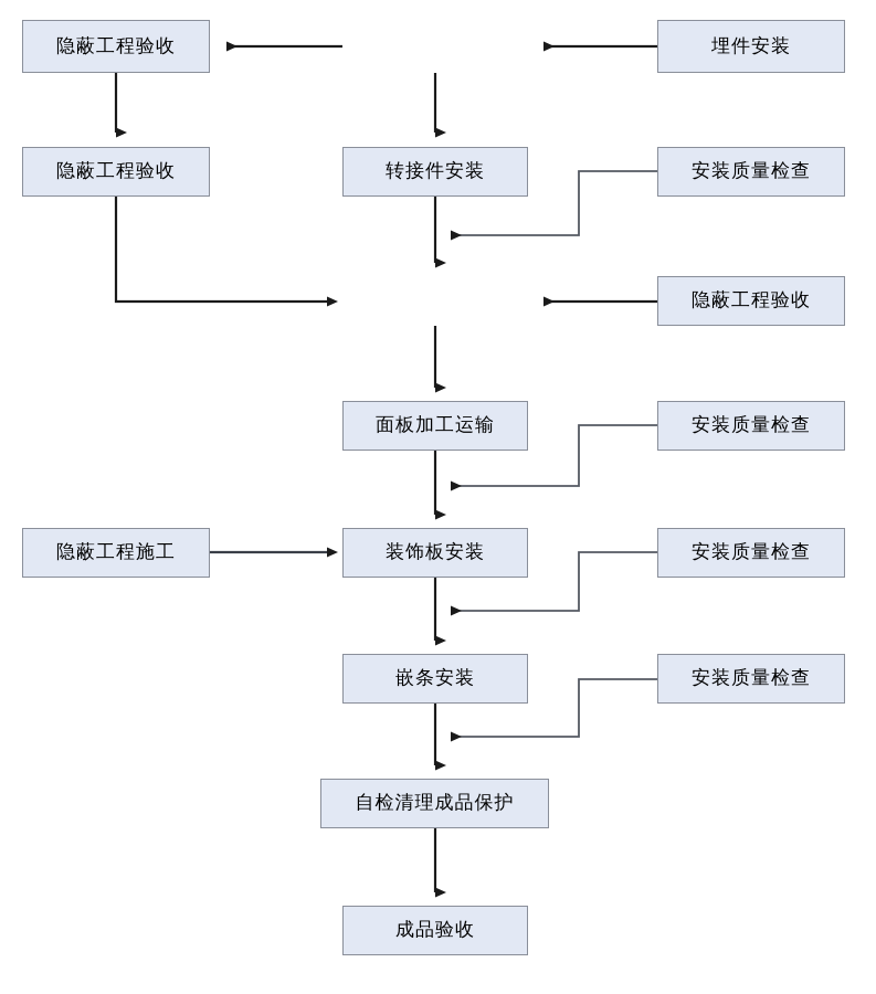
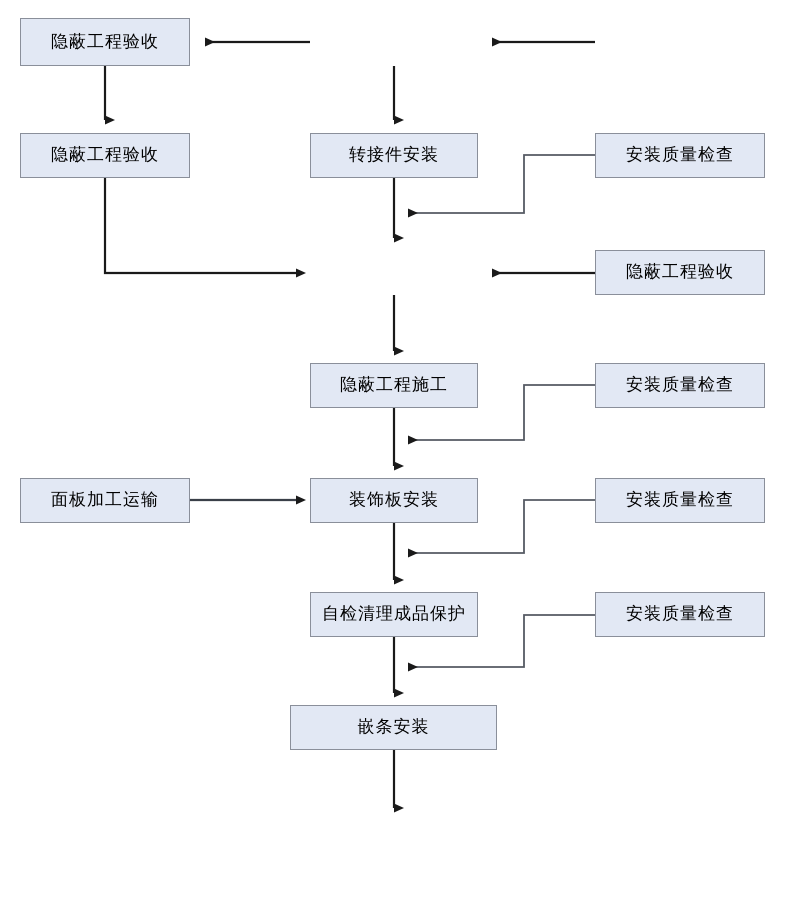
  隐蔽工程验收
- 埋件安装
  隐蔽工程验收
  转接件安装
  安装质量检查
  隐蔽工程验收
- 面板加工运输
+ 隐蔽工程施工
  安装质量检查
- 隐蔽工程施工
+ 面板加工运输
  装饰板安装
  安装质量检查
- 嵌条安装
+ 自检清理成品保护
  安装质量检查
- 自检清理成品保护
+ 嵌条安装
- 成品验收
